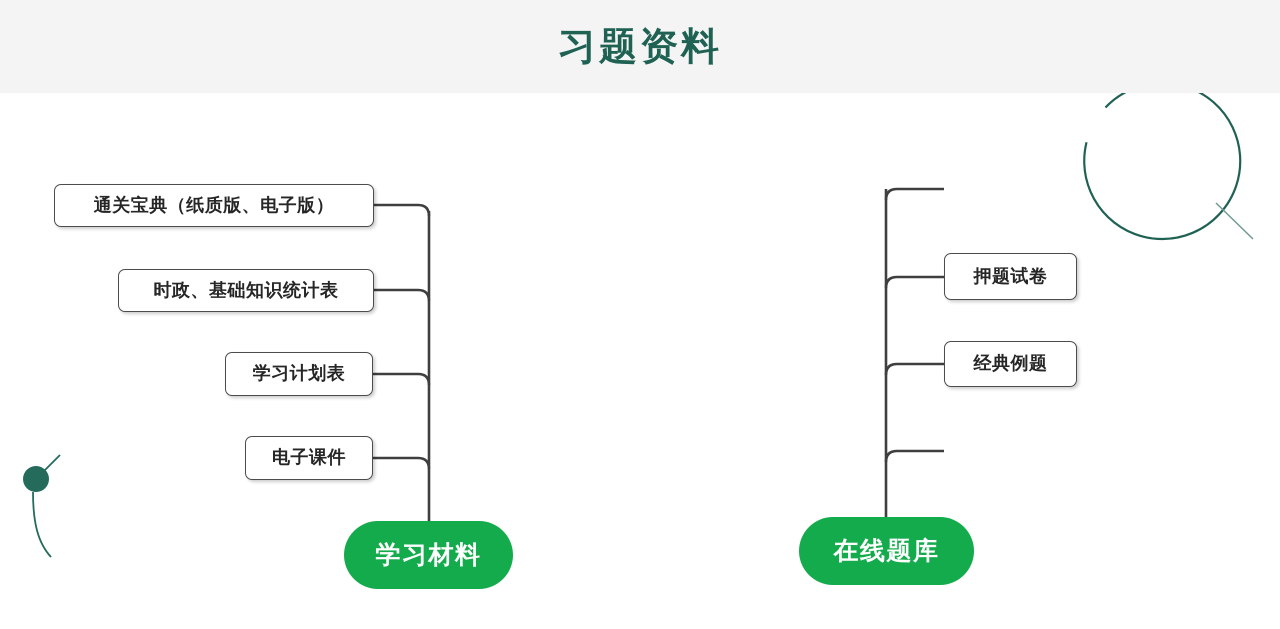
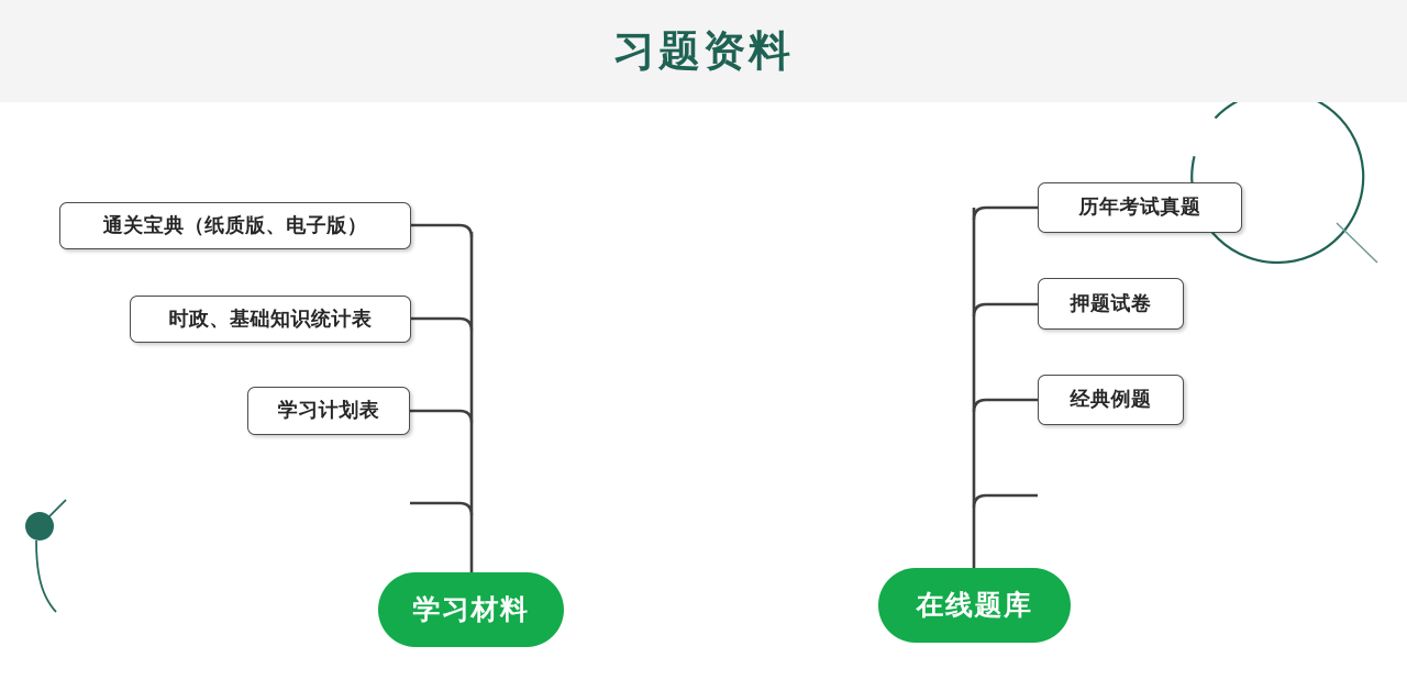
  习题资料
  通关宝典（纸质版、电子版）
  时政、基础知识统计表
  学习计划表
- 电子课件
  学习材料
+ 历年考试真题
  押题试卷
  经典例题
  在线题库
